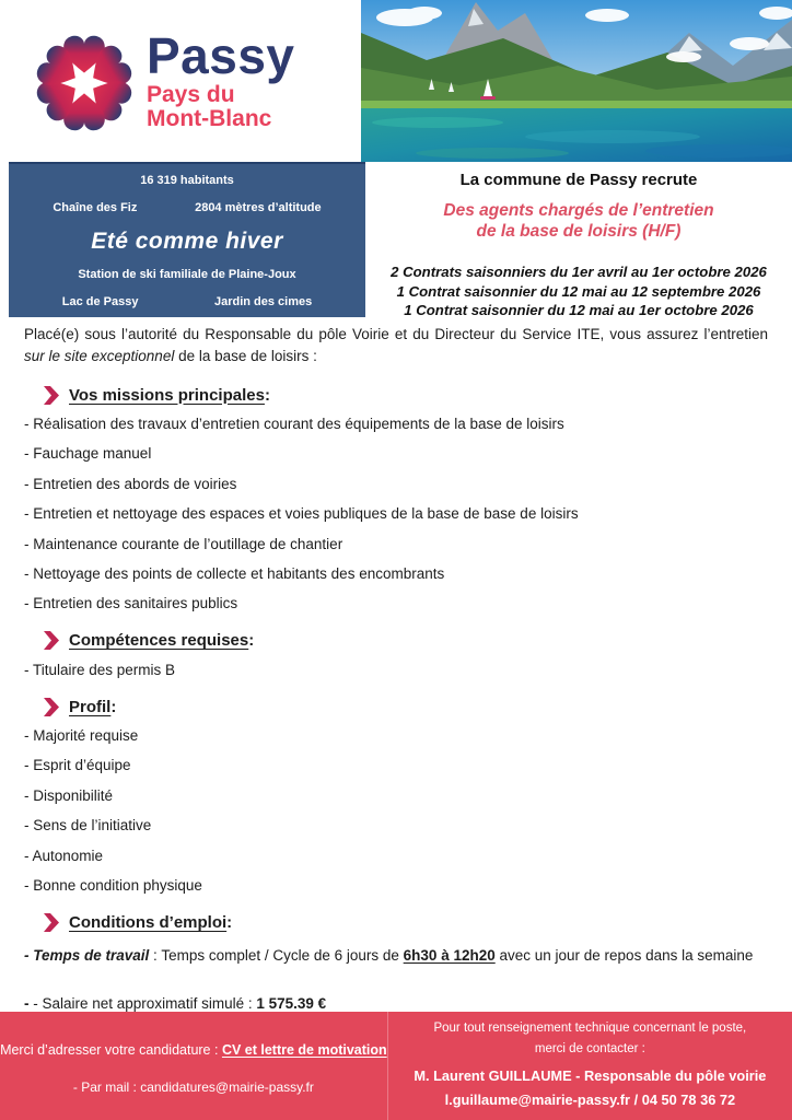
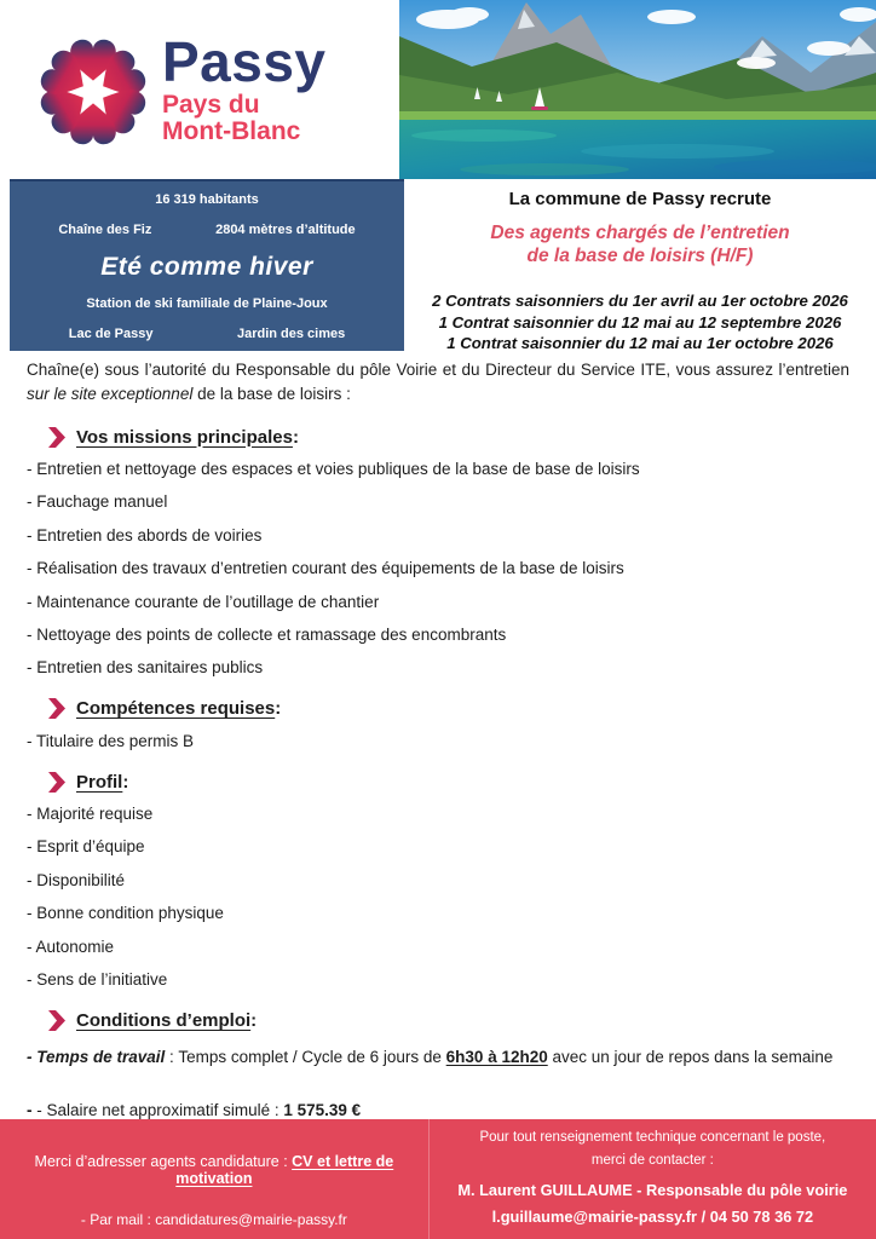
  Passy
  Pays du
  Mont-Blanc
  16 319 habitants
  Chaîne des Fiz
  2804 mètres d’altitude
  Eté comme hiver
  Station de ski familiale de Plaine-Joux
  Lac de Passy
  Jardin des cimes
  La commune de Passy recrute
  Des agents chargés de l’entretien
  de la base de loisirs (H/F)
  2 Contrats saisonniers du 1er avril au 1er octobre 2026
  1 Contrat saisonnier du 12 mai au 12 septembre 2026
  1 Contrat saisonnier du 12 mai au 1er octobre 2026
- Placé(e) sous l’autorité du Responsable du pôle Voirie et du Directeur du Service ITE, vous assurez l’entretien sur le site exceptionnel de la base de loisirs :
+ Chaîne(e) sous l’autorité du Responsable du pôle Voirie et du Directeur du Service ITE, vous assurez l’entretien sur le site exceptionnel de la base de loisirs :
  Vos missions principales
  :
- - Réalisation des travaux d’entretien courant des équipements de la base de loisirs
+ - Entretien et nettoyage des espaces et voies publiques de la base de base de loisirs
  - Fauchage manuel
  - Entretien des abords de voiries
- - Entretien et nettoyage des espaces et voies publiques de la base de base de loisirs
+ - Réalisation des travaux d’entretien courant des équipements de la base de loisirs
  - Maintenance courante de l’outillage de chantier
- - Nettoyage des points de collecte et habitants des encombrants
+ - Nettoyage des points de collecte et ramassage des encombrants
  - Entretien des sanitaires publics
  Compétences requises
  :
  - Titulaire des permis B
  Profil
  :
  - Majorité requise
  - Esprit d’équipe
  - Disponibilité
- - Sens de l’initiative
+ - Bonne condition physique
  - Autonomie
- - Bonne condition physique
+ - Sens de l’initiative
  Conditions d’emploi
  :
  - Temps de travail : Temps complet / Cycle de 6 jours de 6h30 à 12h20 avec un jour de repos dans la semaine
  - - Salaire net approximatif simulé : 1 575.39 €
- Merci d’adresser votre candidature : CV et lettre de motivation
+ Merci d’adresser agents candidature : CV et lettre de motivation
  - Par mail : candidatures@mairie-passy.fr
  Pour tout renseignement technique concernant le poste,
  merci de contacter :
  M. Laurent GUILLAUME - Responsable du pôle voirie
  l.guillaume@mairie-passy.fr / 04 50 78 36 72
